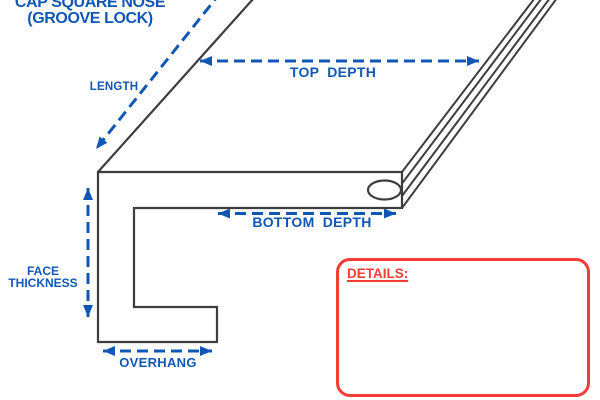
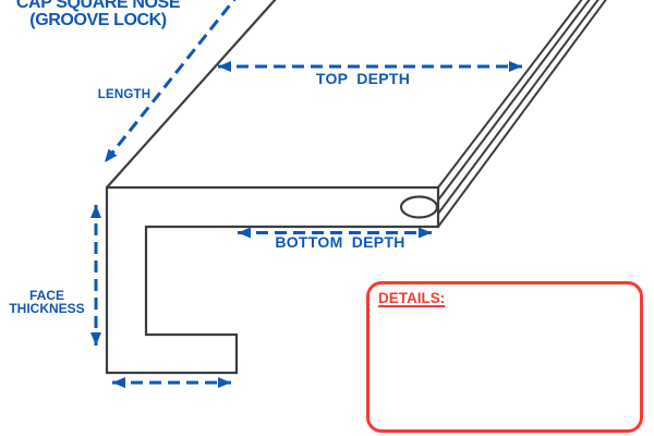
  CAP SQUARE NOSE
  (GROOVE LOCK)
  LENGTH
  TOP DEPTH
  BOTTOM DEPTH
  FACE
  THICKNESS
- OVERHANG
  DETAILS:
